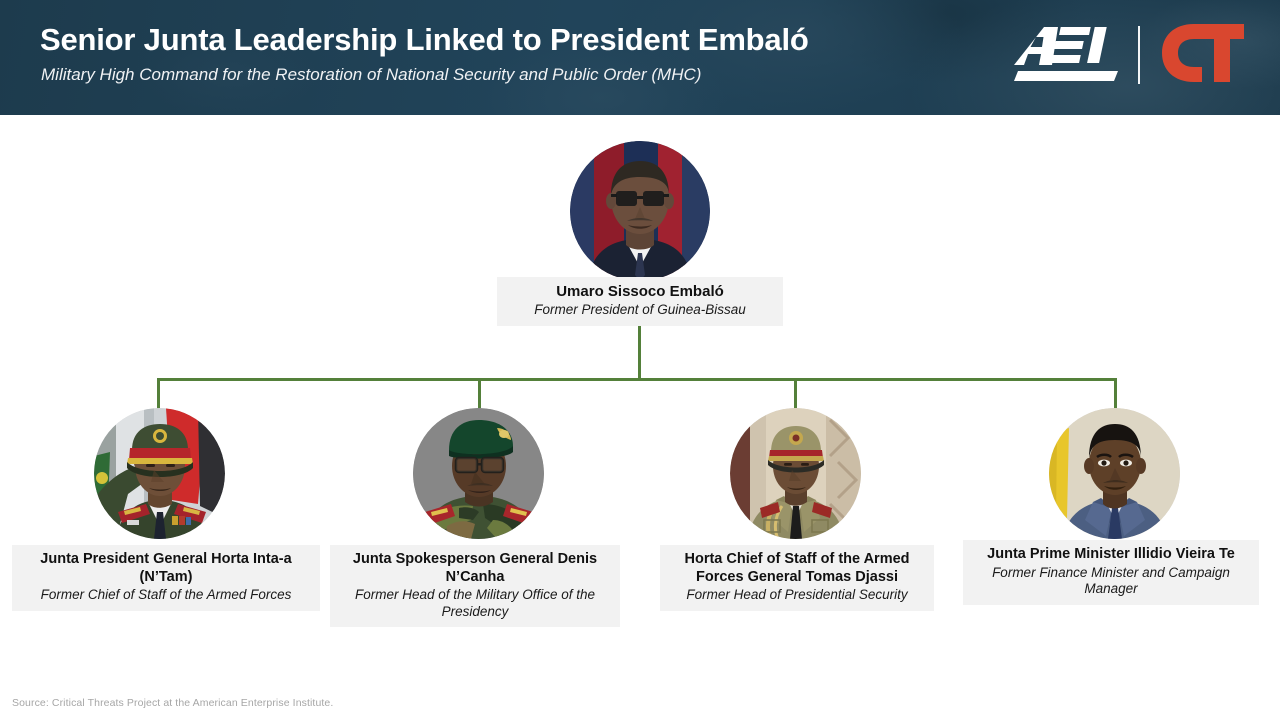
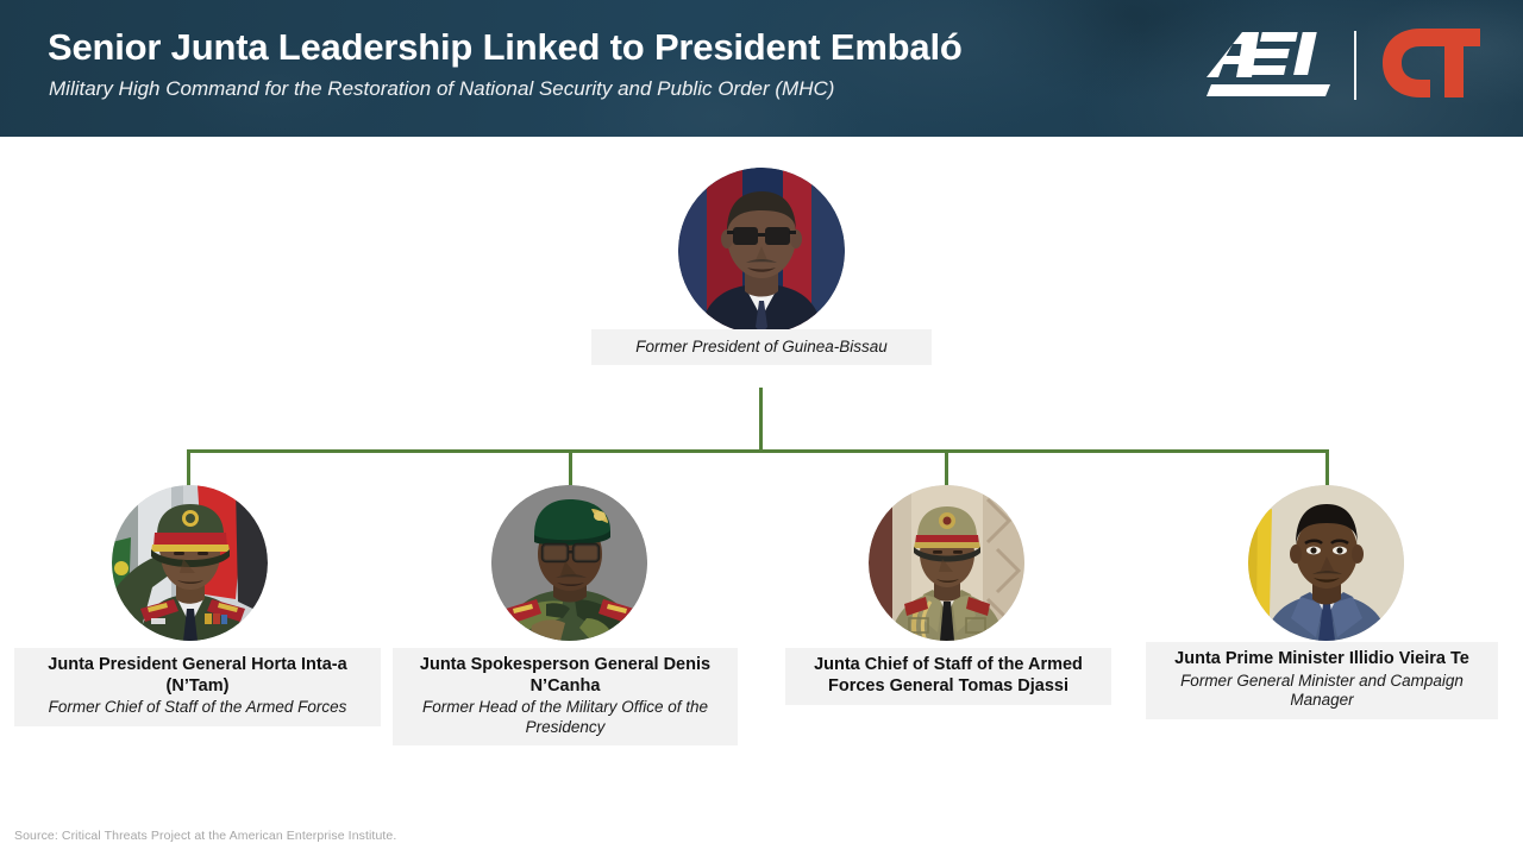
  Senior Junta Leadership Linked to President Embaló
  Military High Command for the Restoration of National Security and Public Order (MHC)
- Umaro Sissoco Embaló
  Former President of Guinea-Bissau
  Junta President General Horta Inta-a
  (N’Tam)
  Former Chief of Staff of the Armed Forces
  Junta Spokesperson General Denis
  N’Canha
  Former Head of the Military Office of the Presidency
- Horta Chief of Staff of the Armed
+ Junta Chief of Staff of the Armed
  Forces General Tomas Djassi
- Former Head of Presidential Security
  Junta Prime Minister Illidio Vieira Te
- Former Finance Minister and Campaign Manager
+ Former General Minister and Campaign Manager
  Source: Critical Threats Project at the American Enterprise Institute.
